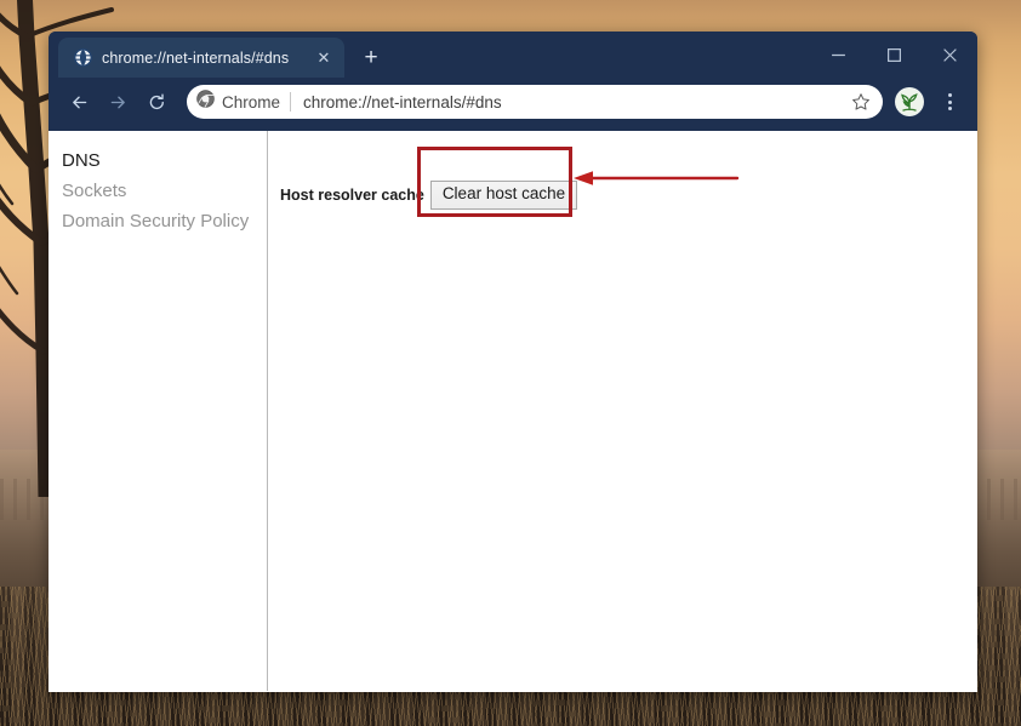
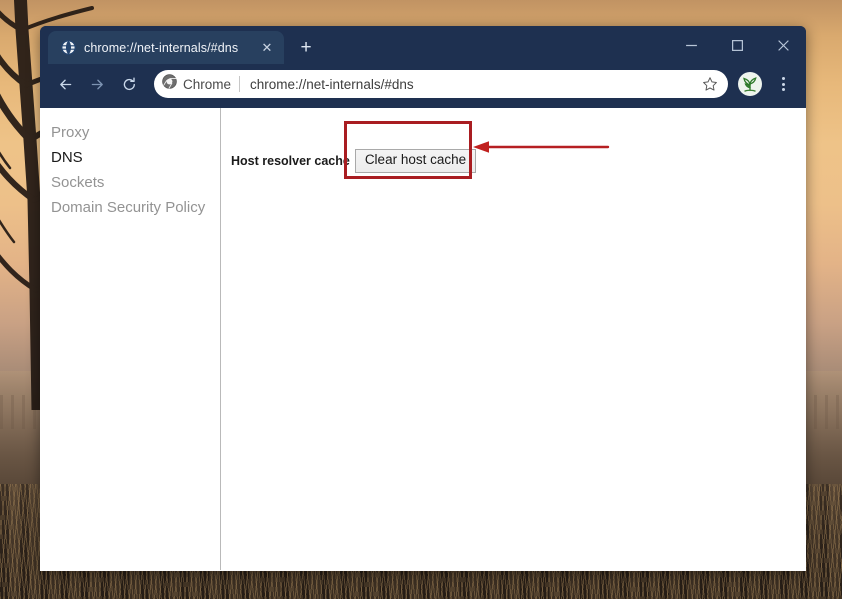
  chrome://net-internals/#dns
  ✕
  +
  Chrome
  chrome://net-internals/#dns
+ Proxy
  DNS
  Sockets
  Domain Security Policy
  Host resolver cache
  Clear host cache
